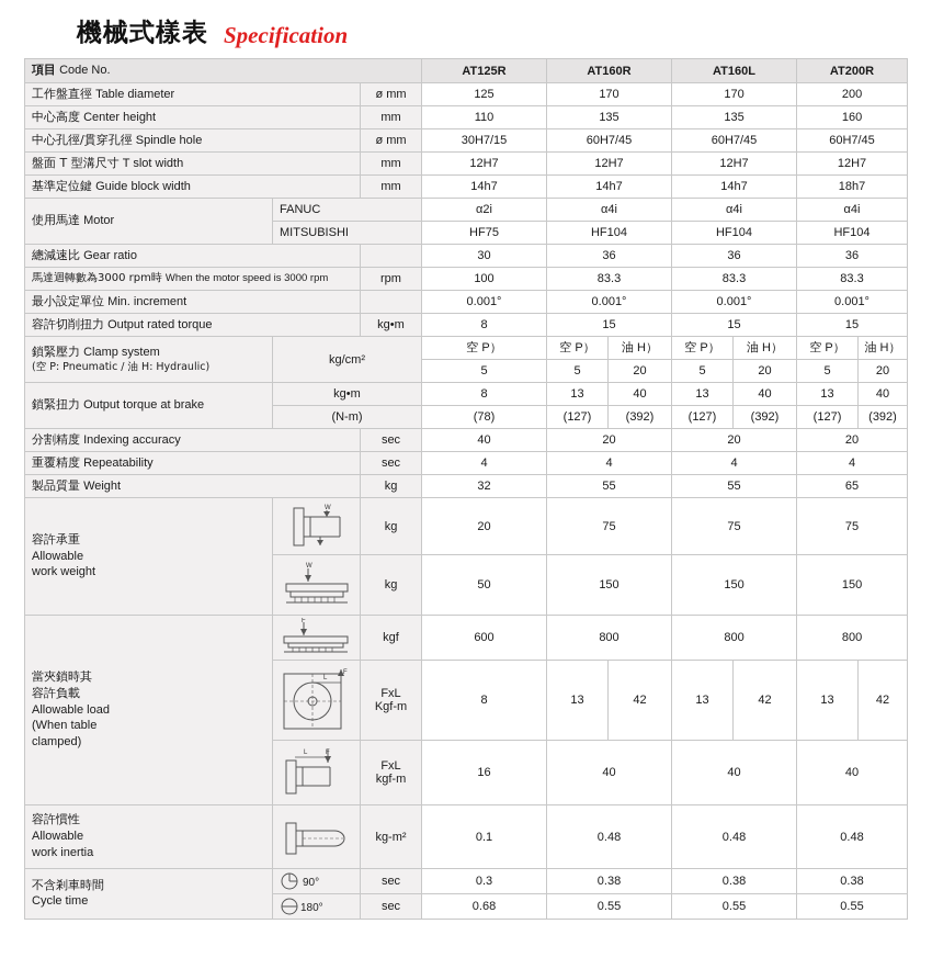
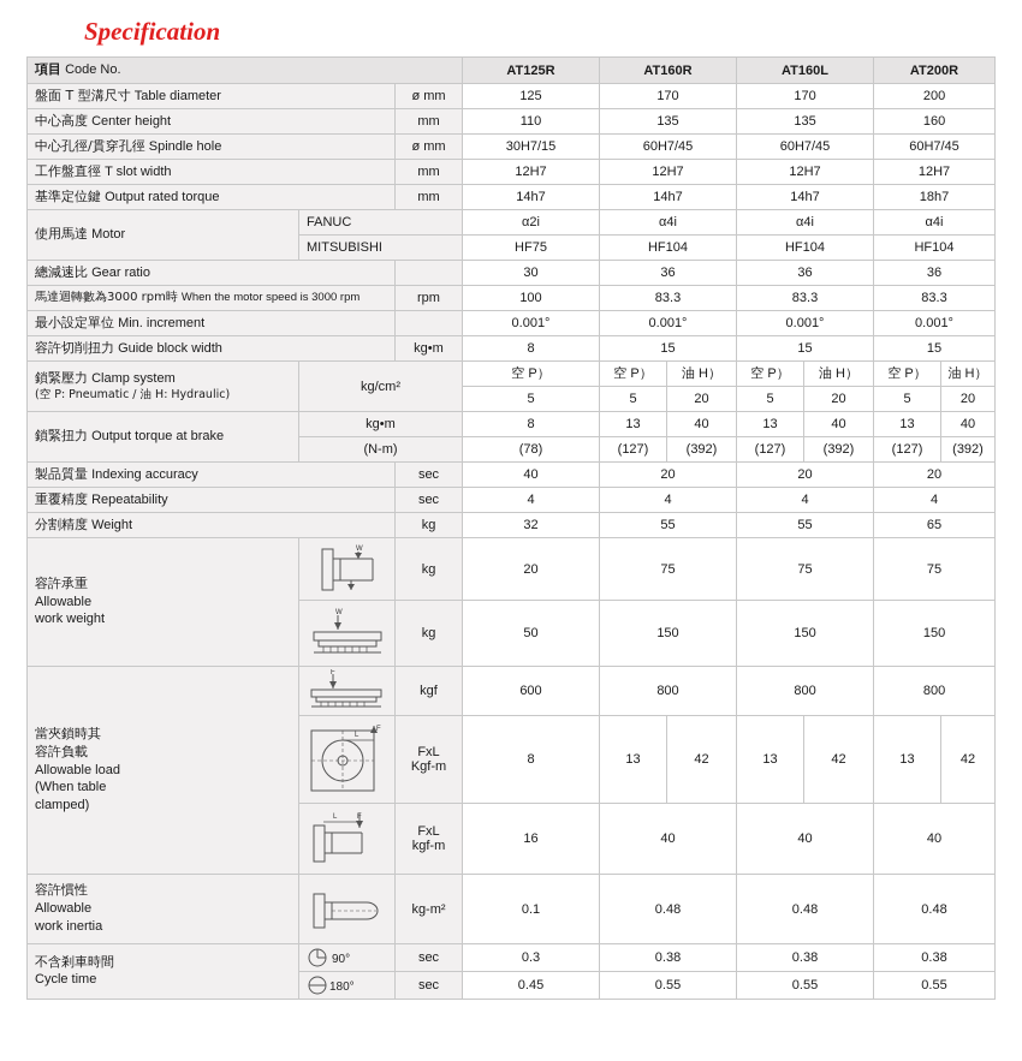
- 機械式樣表
  Specification
  項目 Code No.	AT125R	AT160R	AT160L	AT200R
- 工作盤直徑 Table diameter	ø mm	125	170	170	200
+ 盤面 T 型溝尺寸 Table diameter	ø mm	125	170	170	200
  中心高度 Center height	mm	110	135	135	160
  中心孔徑/貫穿孔徑 Spindle hole	ø mm	30H7/15	60H7/45	60H7/45	60H7/45
- 盤面 T 型溝尺寸 T slot width	mm	12H7	12H7	12H7	12H7
+ 工作盤直徑 T slot width	mm	12H7	12H7	12H7	12H7
- 基準定位鍵 Guide block width	mm	14h7	14h7	14h7	18h7
+ 基準定位鍵 Output rated torque	mm	14h7	14h7	14h7	18h7
  使用馬達 Motor	FANUC	α2i	α4i	α4i	α4i
  MITSUBISHI	HF75	HF104	HF104	HF104
  總減速比 Gear ratio		30	36	36	36
  馬達迴轉數為3000 rpm時 When the motor speed is 3000 rpm	rpm	100	83.3	83.3	83.3
  最小設定單位 Min. increment		0.001°	0.001°	0.001°	0.001°
- 容許切削扭力 Output rated torque	kg•m	8	15	15	15
+ 容許切削扭力 Guide block width	kg•m	8	15	15	15
  鎖緊壓力 Clamp system (空 P: Pneumatic / 油 H: Hydraulic)	kg/cm²	空 P）	空 P）	油 H）	空 P）	油 H）	空 P）	油 H）
  5	5	20	5	20	5	20
  鎖緊扭力 Output torque at brake	kg•m	8	13	40	13	40	13	40
  (N-m)	(78)	(127)	(392)	(127)	(392)	(127)	(392)
- 分割精度 Indexing accuracy	sec	40	20	20	20
+ 製品質量 Indexing accuracy	sec	40	20	20	20
  重覆精度 Repeatability	sec	4	4	4	4
- 製品質量 Weight	kg	32	55	55	65
+ 分割精度 Weight	kg	32	55	55	65
  容許承重 Allowable work weight		kg	20	75	75	75
  	kg	50	150	150	150
  當夾鎖時其 容許負載 Allowable load (When table clamped)		kgf	600	800	800	800
  	FxL Kgf-m	8	13	42	13	42	13	42
  	FxL kgf-m	16	40	40	40
  容許慣性 Allowable work inertia		kg-m²	0.1	0.48	0.48	0.48
  不含剎車時間 Cycle time	90°	sec	0.3	0.38	0.38	0.38
- 180°	sec	0.68	0.55	0.55	0.55
+ 180°	sec	0.45	0.55	0.55	0.55
